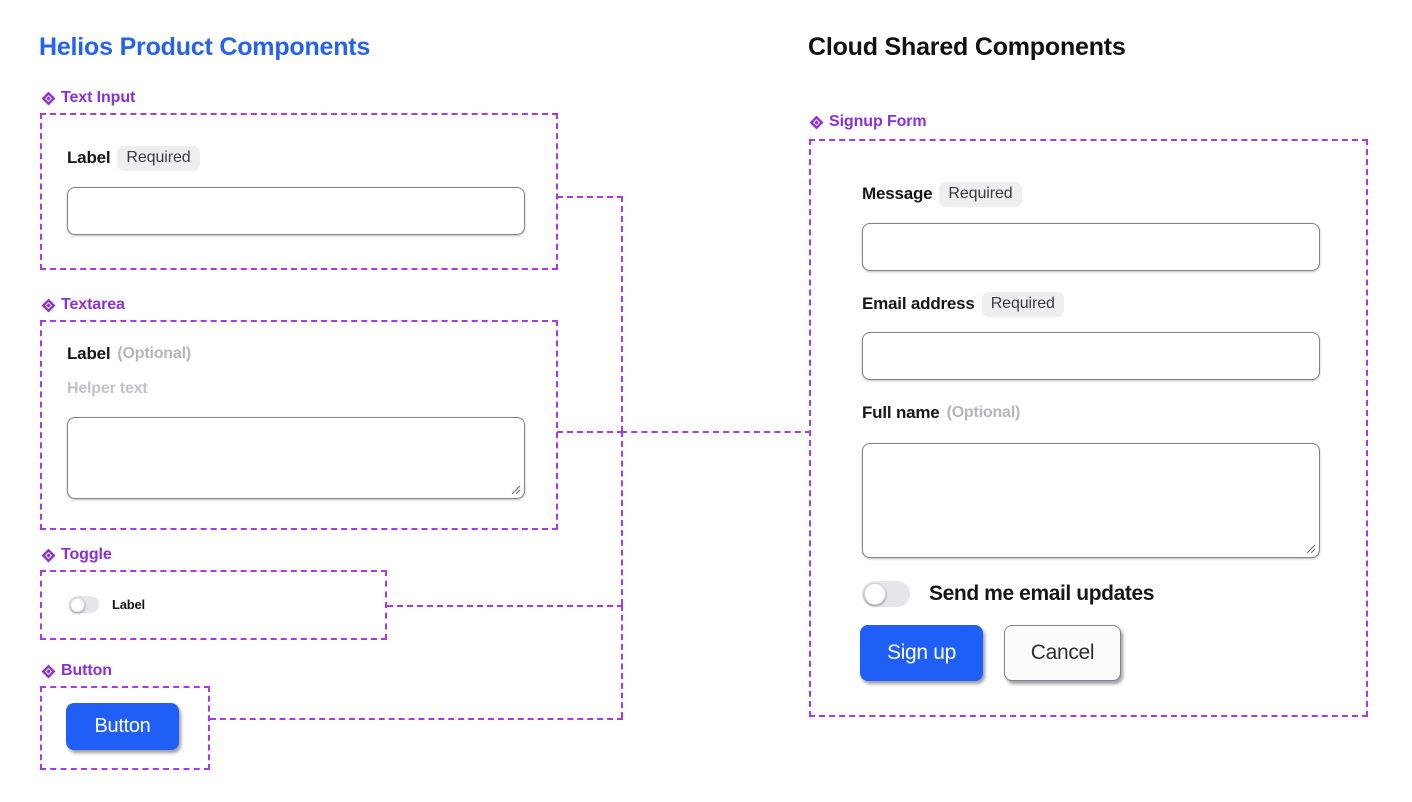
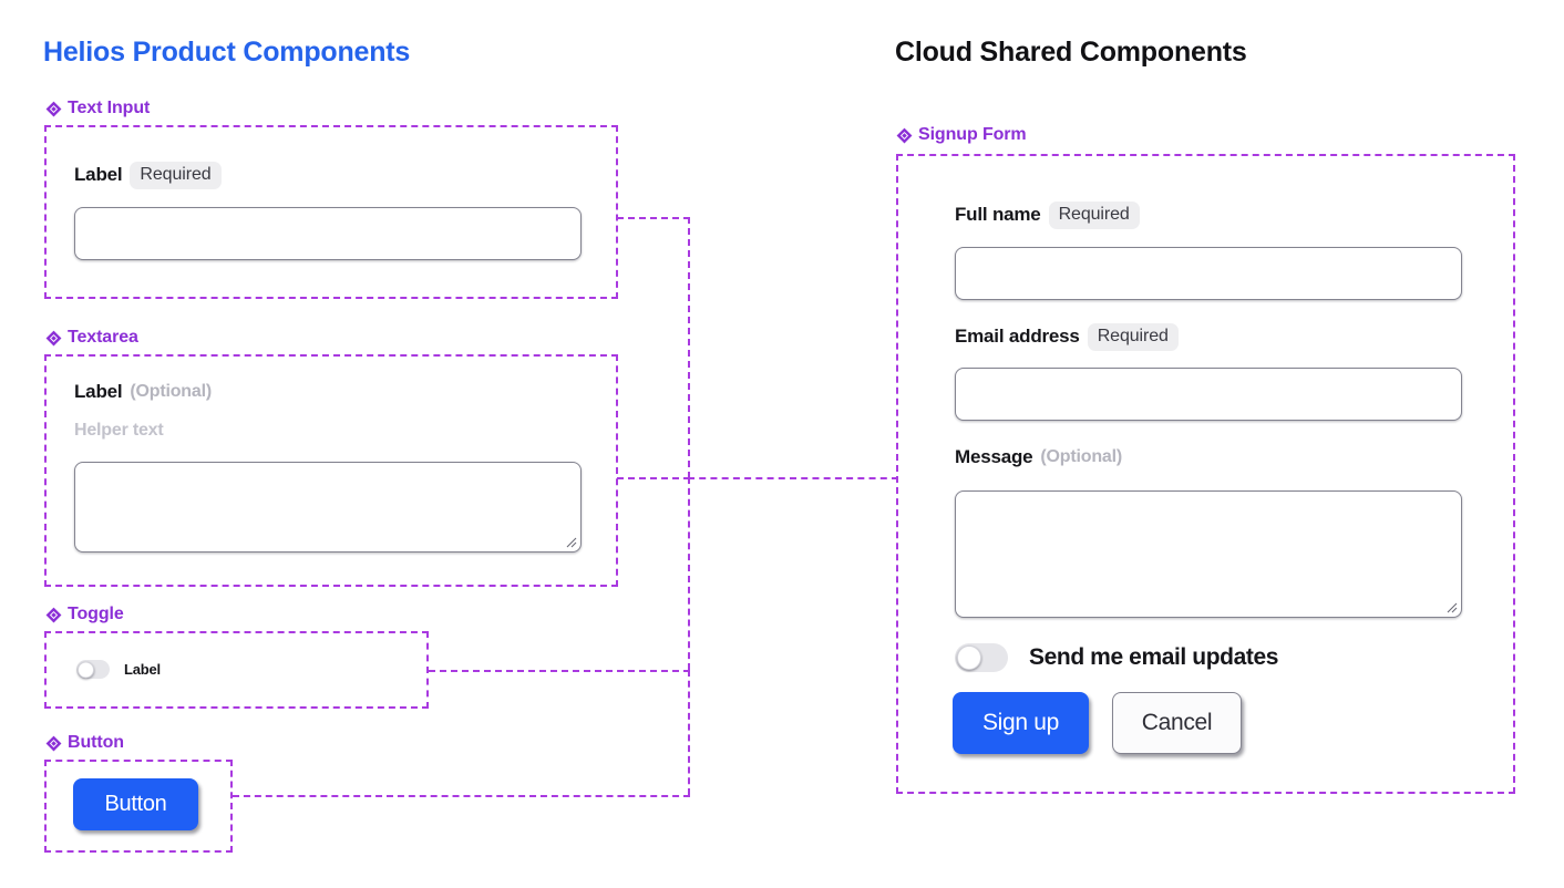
  Helios Product Components
  Cloud Shared Components
  Text Input
  Label
  Required
  Textarea
  Label
  (Optional)
  Helper text
  Toggle
  Label
  Button
  Button
  Signup Form
- Message
+ Full name
  Required
  Email address
  Required
- Full name
+ Message
  (Optional)
  Send me email updates
  Sign up
  Cancel
